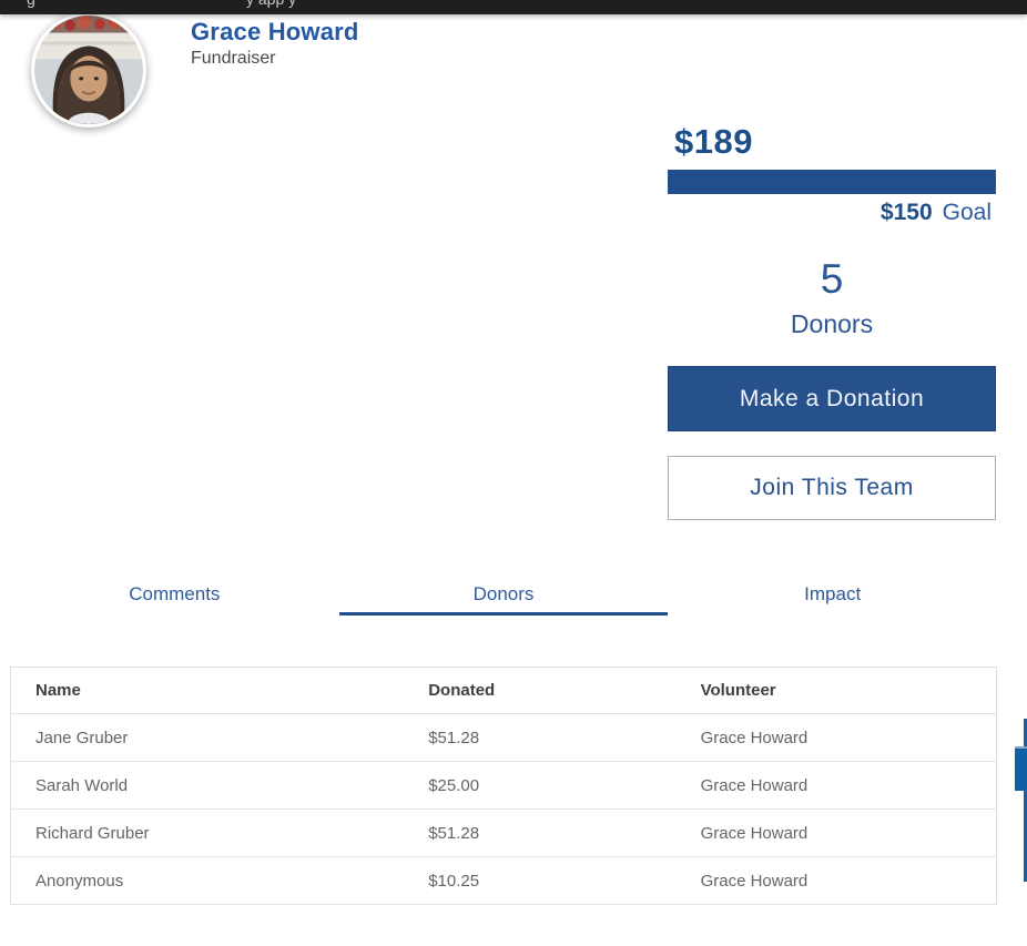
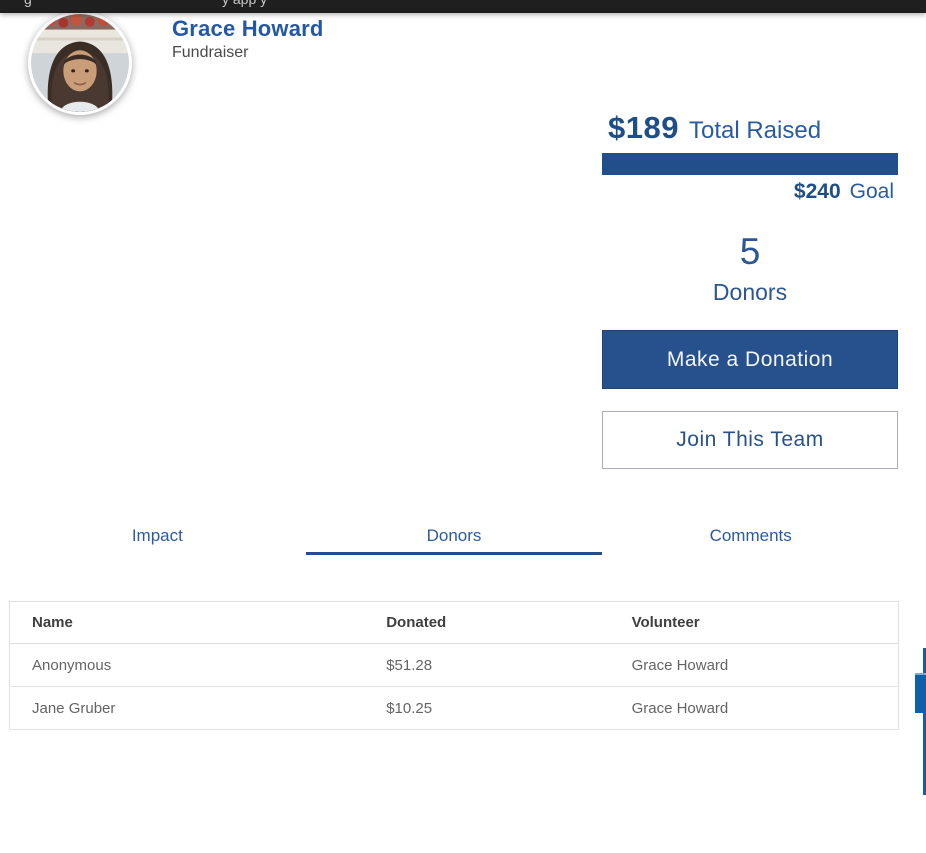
  Grace Howard
  Fundraiser
  $189
+ Total Raised
- $150
+ $240
  Goal
  5
  Donors
  Make a Donation
  Join This Team
- Comments
+ Impact
  Donors
- Impact
+ Comments
  Name	Donated	Volunteer
- Jane Gruber	$51.28	Grace Howard
+ Anonymous	$51.28	Grace Howard
- Sarah World	$25.00	Grace Howard
- Richard Gruber	$51.28	Grace Howard
- Anonymous	$10.25	Grace Howard
+ Jane Gruber	$10.25	Grace Howard
